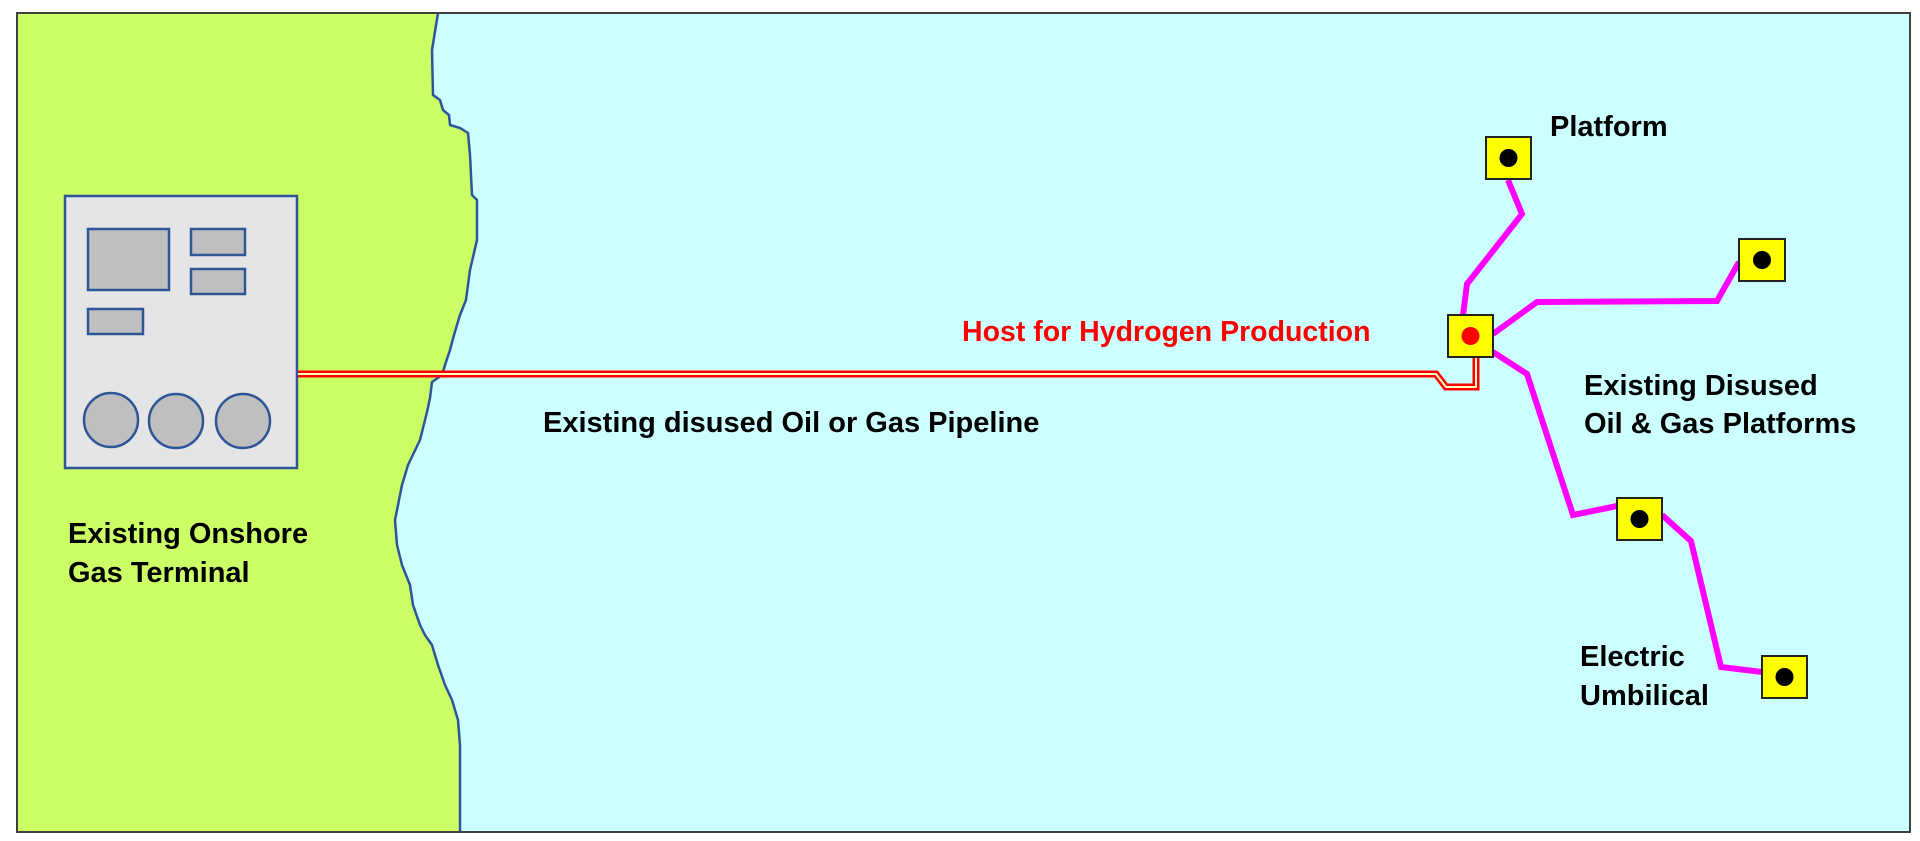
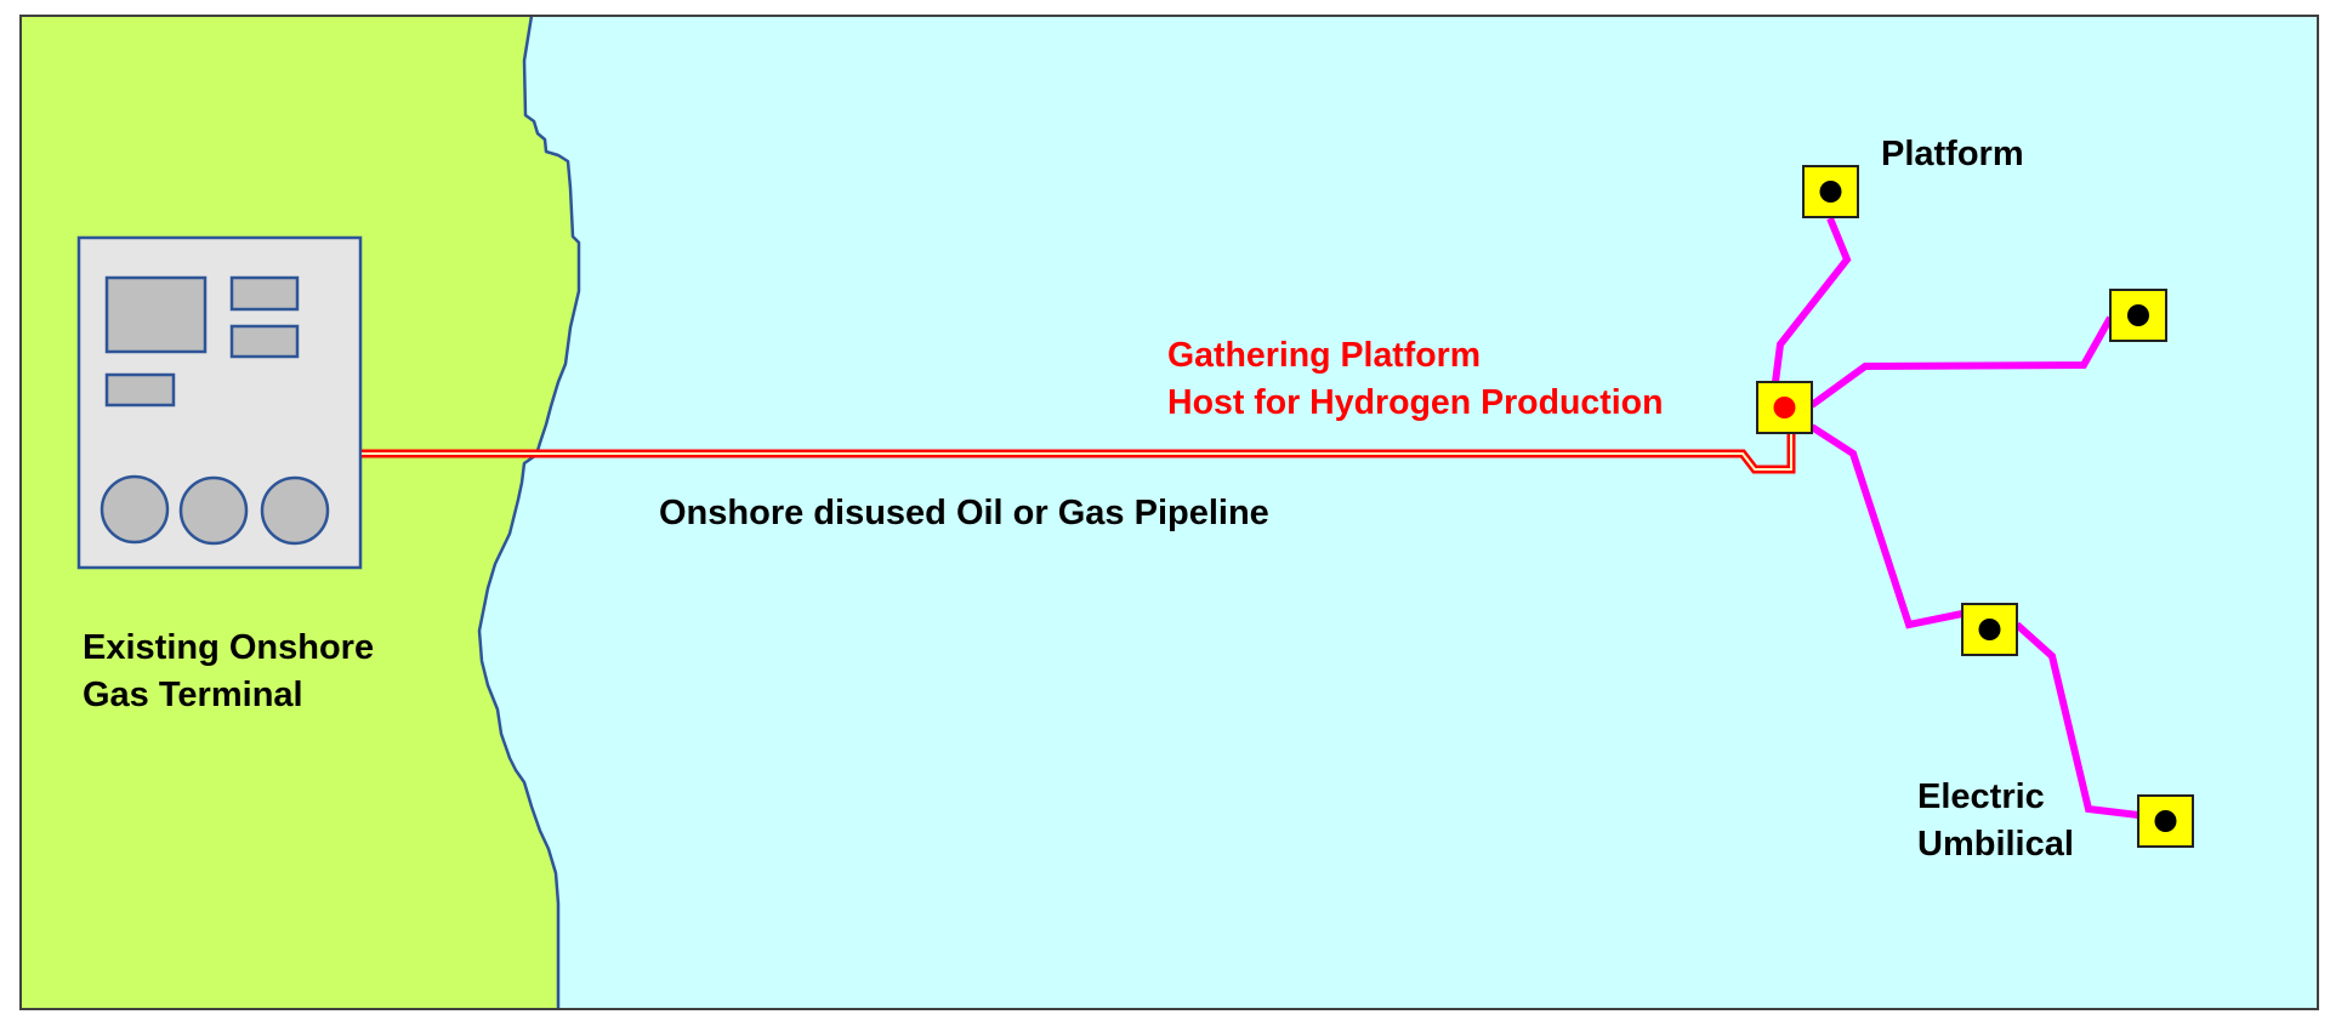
  Existing Onshore
  Gas Terminal
- Existing disused Oil or Gas Pipeline
+ Onshore disused Oil or Gas Pipeline
+ Gathering Platform
  Host for Hydrogen Production
  Platform
- Existing Disused
- Oil & Gas Platforms
  Electric
  Umbilical
